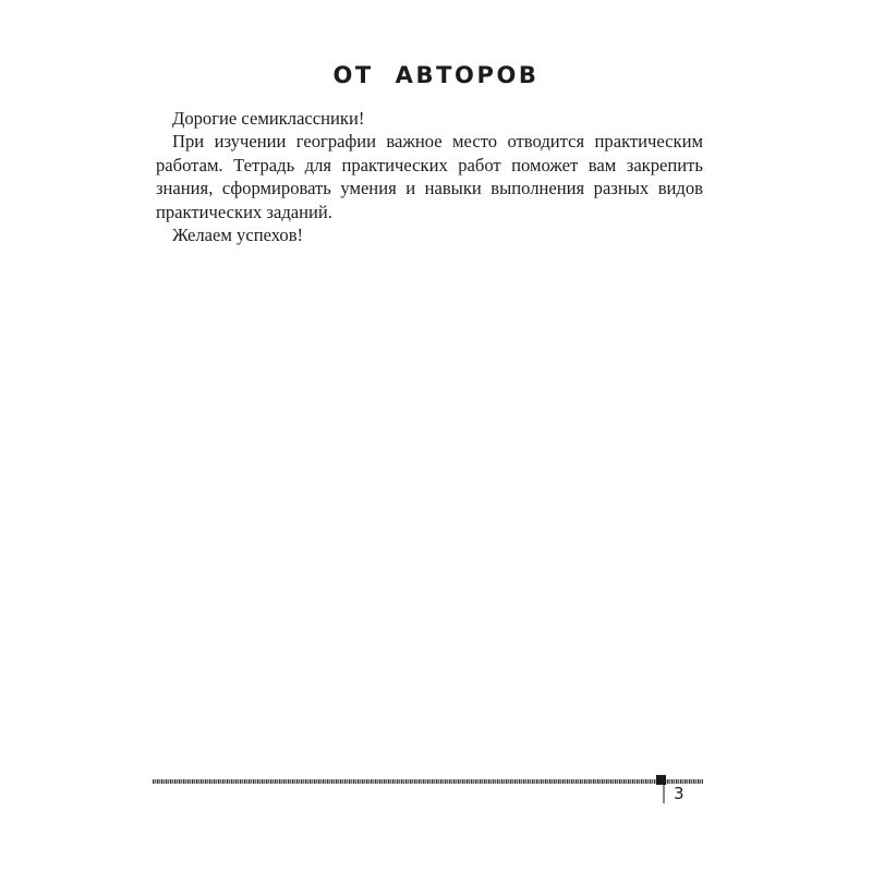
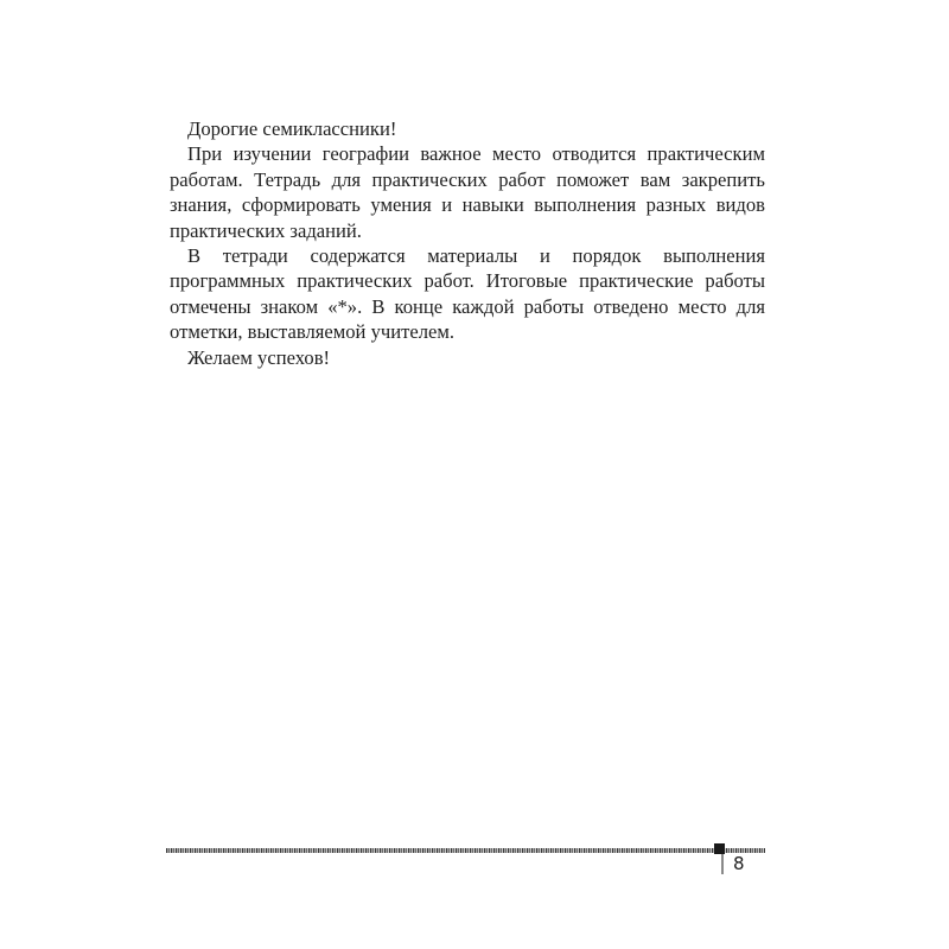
- ОТ АВТОРОВ
  Дорогие семиклассники!
  При изучении географии важное место отводится практическим работам. Тетрадь для практических работ поможет вам закрепить знания, сформировать умения и навыки выполнения разных видов практических заданий.
+ В тетради содержатся материалы и порядок выполнения программных практических работ. Итоговые практические работы отмечены знаком «*». В конце каждой работы отведено место для отметки, выставляемой учителем.
  Желаем успехов!
- 3
+ 8
